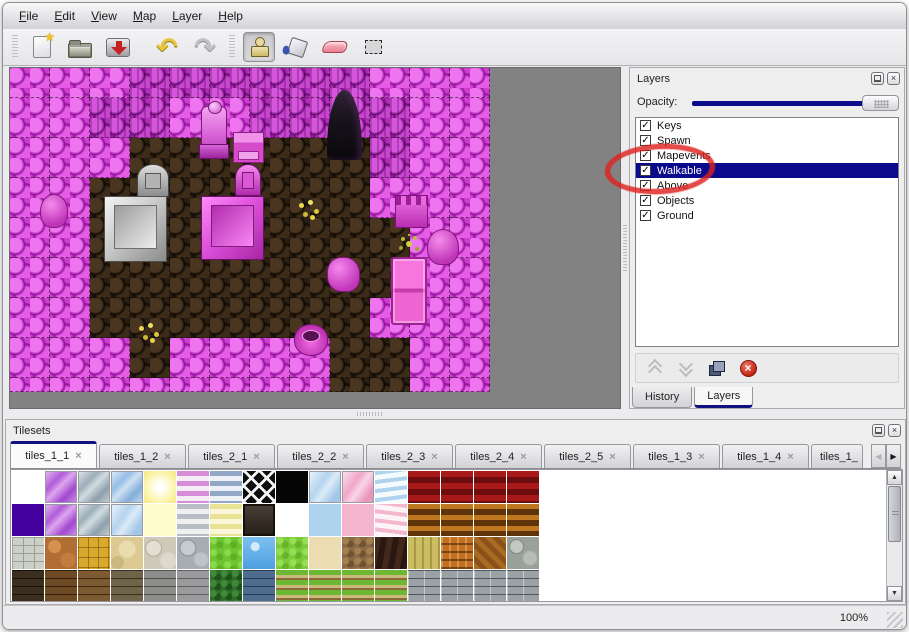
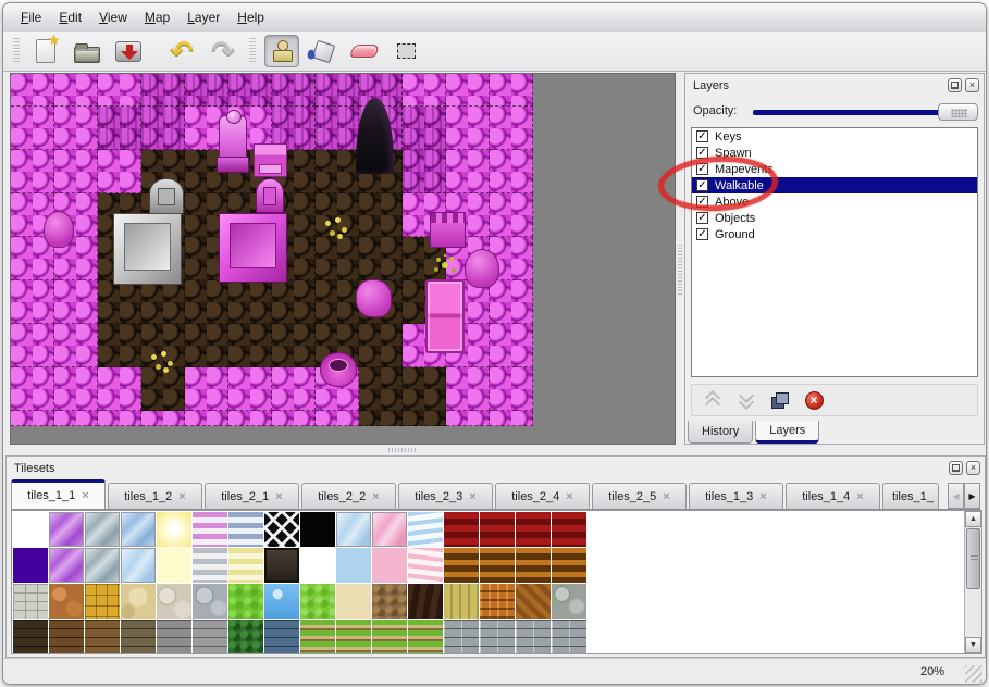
  File
  Edit
  View
  Map
  Layer
  Help
  ↶
  ↷
  Layers
  ×
  Opacity:
  ✓
  Keys
  ✓
  Spawn
  ✓
  Mapevents
  ✓
  Walkable
  ✓
  Above
  ✓
  Objects
  ✓
  Ground
  History
  Layers
  Tilesets
  ×
  tiles_1_1
  ×
  tiles_1_2
  ×
  tiles_2_1
  ×
  tiles_2_2
  ×
  tiles_2_3
  ×
  tiles_2_4
  ×
  tiles_2_5
  ×
  tiles_1_3
  ×
  tiles_1_4
  ×
  tiles_1_
  ◀
  ▶
- 100%
+ 20%
